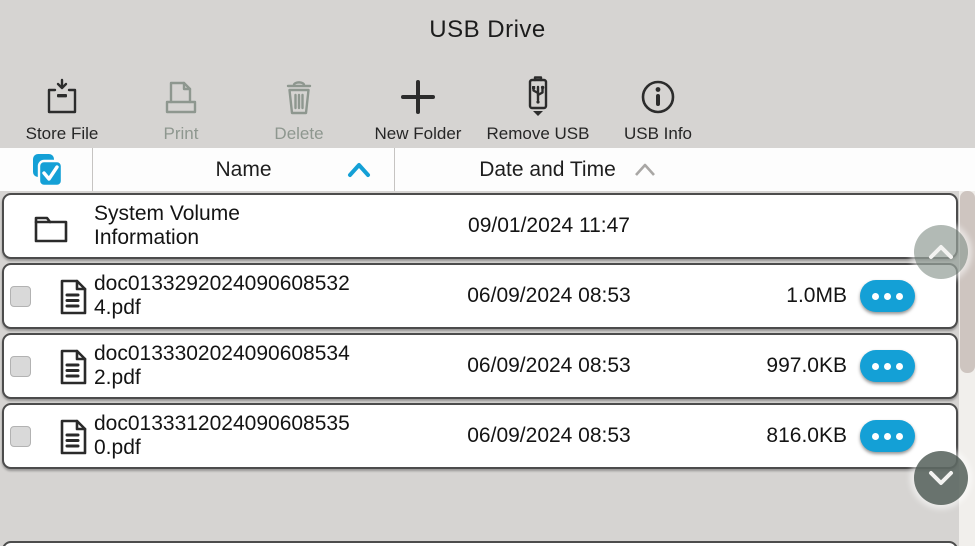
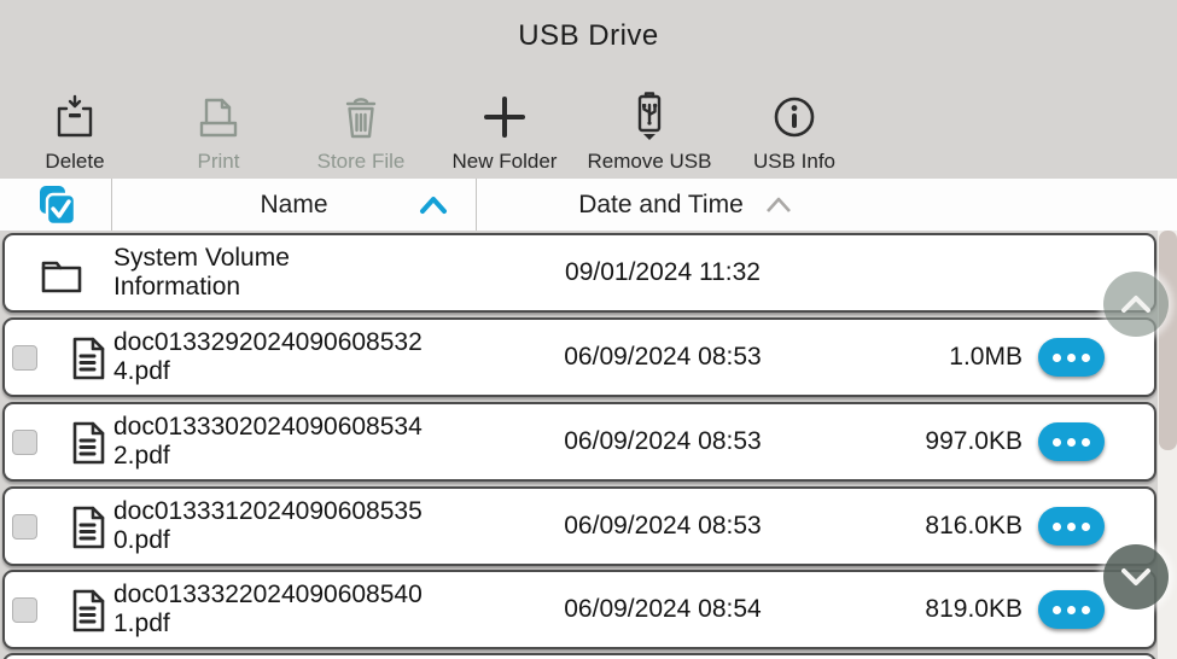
  USB Drive
- Store File
+ Delete
  Print
- Delete
+ Store File
  New Folder
  Remove USB
  USB Info
  Name
  Date and Time
  System Volume Information
- 09/01/2024 11:47
+ 09/01/2024 11:32
  doc01332920240906085324.pdf
  06/09/2024 08:53
  1.0MB
  doc01333020240906085342.pdf
  06/09/2024 08:53
  997.0KB
  doc01333120240906085350.pdf
  06/09/2024 08:53
  816.0KB
+ doc01333220240906085401.pdf
+ 06/09/2024 08:54
+ 819.0KB
